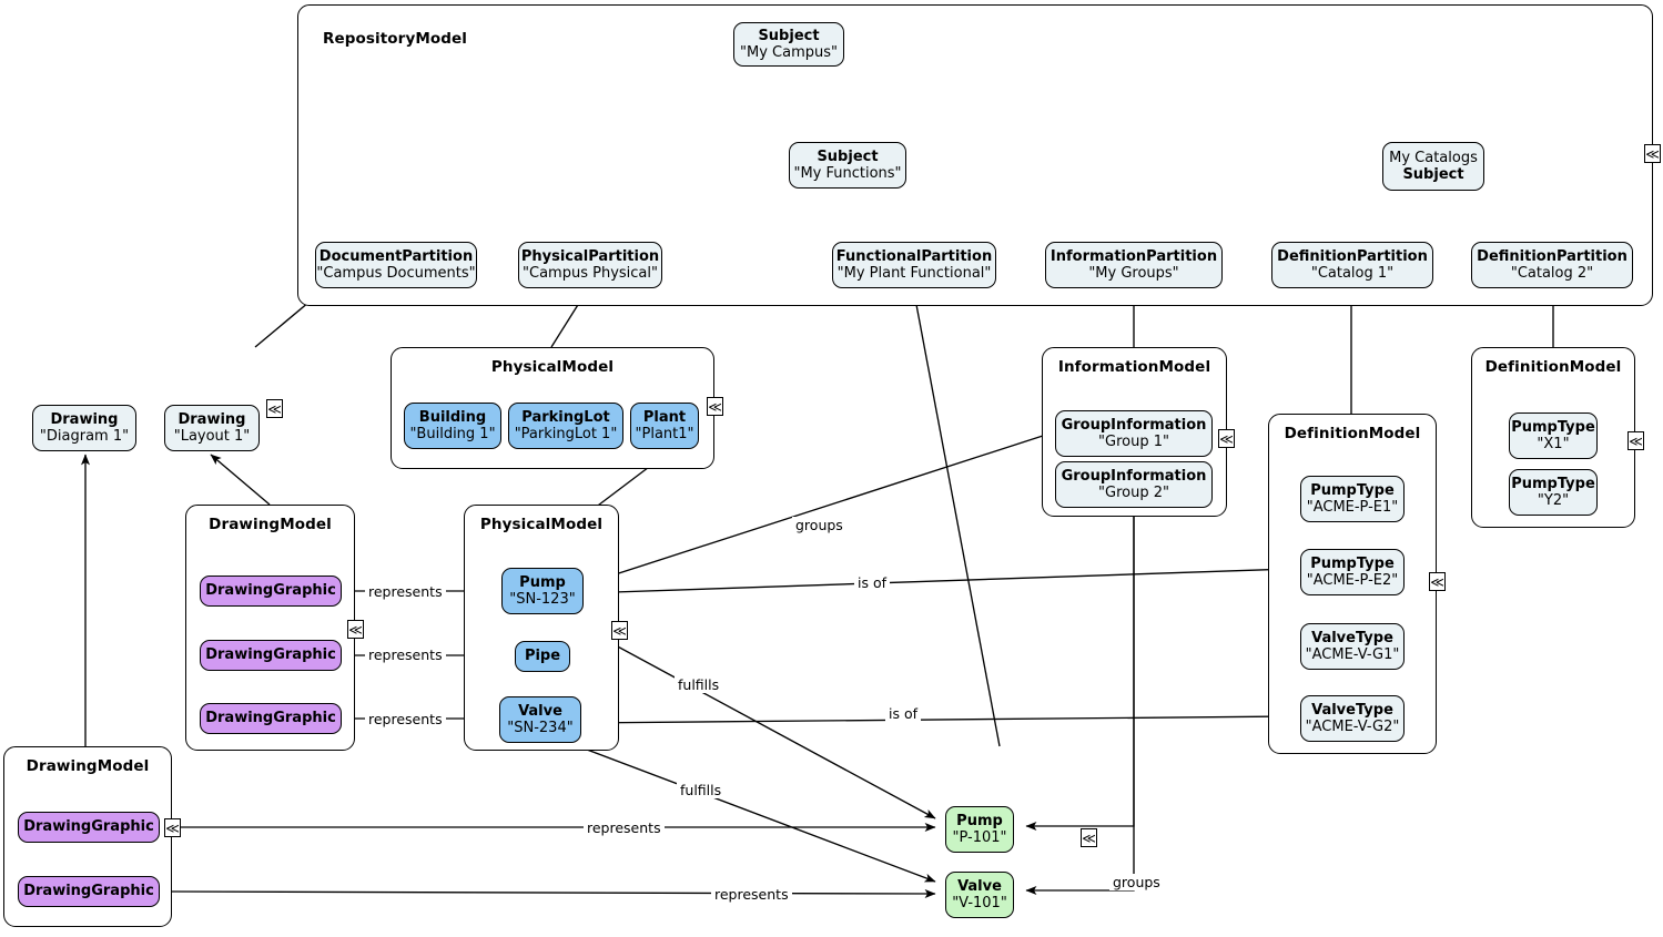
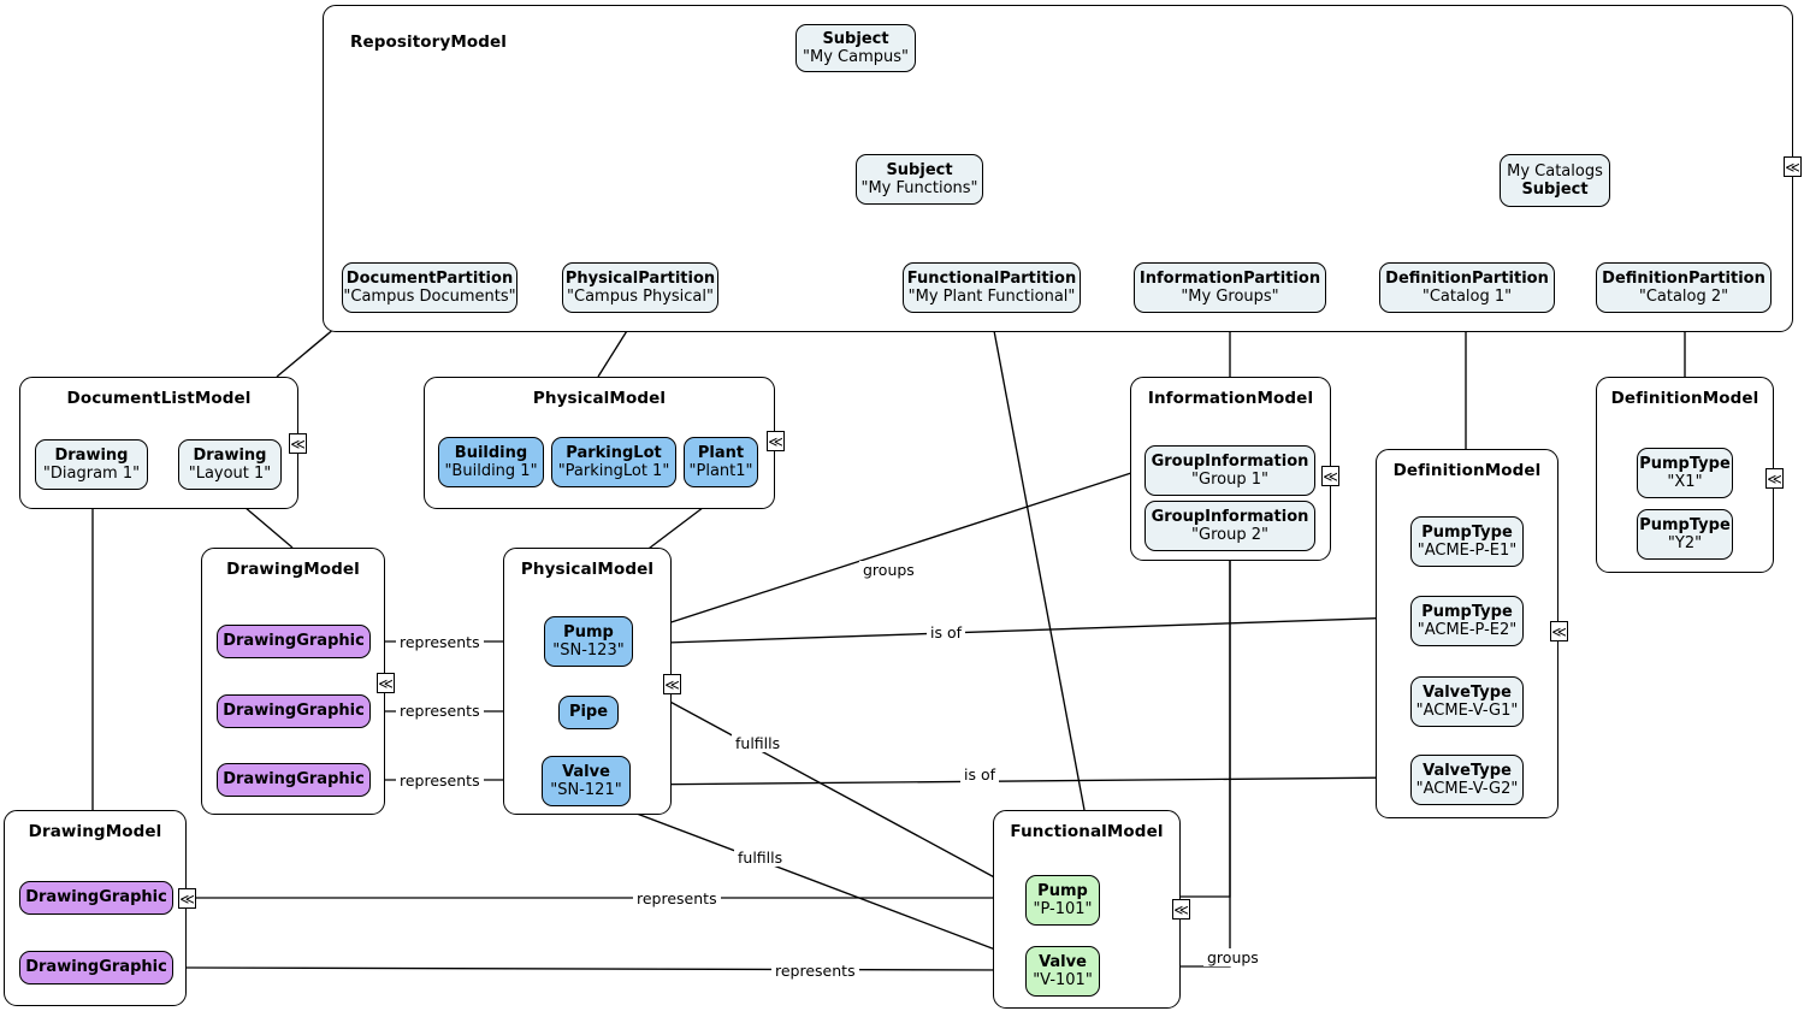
  RepositoryModel
  ≪
  Subject
  "My Campus"
  Subject
  "My Functions"
  My Catalogs
  Subject
  DocumentPartition
  "Campus Documents"
  PhysicalPartition
  "Campus Physical"
  FunctionalPartition
  "My Plant Functional"
  InformationPartition
  "My Groups"
  DefinitionPartition
  "Catalog 1"
  DefinitionPartition
  "Catalog 2"
+ DocumentListModel
  Drawing
  "Diagram 1"
  Drawing
  "Layout 1"
  ≪
  PhysicalModel
  Building
  "Building 1"
  ParkingLot
  "ParkingLot 1"
  Plant
  "Plant1"
  ≪
  DrawingModel
  DrawingGraphic
  DrawingGraphic
  DrawingGraphic
  ≪
  PhysicalModel
  Pump
  "SN-123"
  Pipe
  Valve
- "SN-234"
+ "SN-121"
  ≪
  InformationModel
  GroupInformation
  "Group 1"
  GroupInformation
  "Group 2"
  ≪
  DefinitionModel
  PumpType
  "ACME-P-E1"
  PumpType
  "ACME-P-E2"
  ValveType
  "ACME-V-G1"
  ValveType
  "ACME-V-G2"
  ≪
  DefinitionModel
  PumpType
  "X1"
  PumpType
  "Y2"
  ≪
  DrawingModel
  DrawingGraphic
  DrawingGraphic
  ≪
+ FunctionalModel
  Pump
  "P-101"
  Valve
  "V-101"
  ≪
  represents
  represents
  represents
  represents
  represents
  groups
  groups
  is of
  is of
  fulfills
  fulfills
